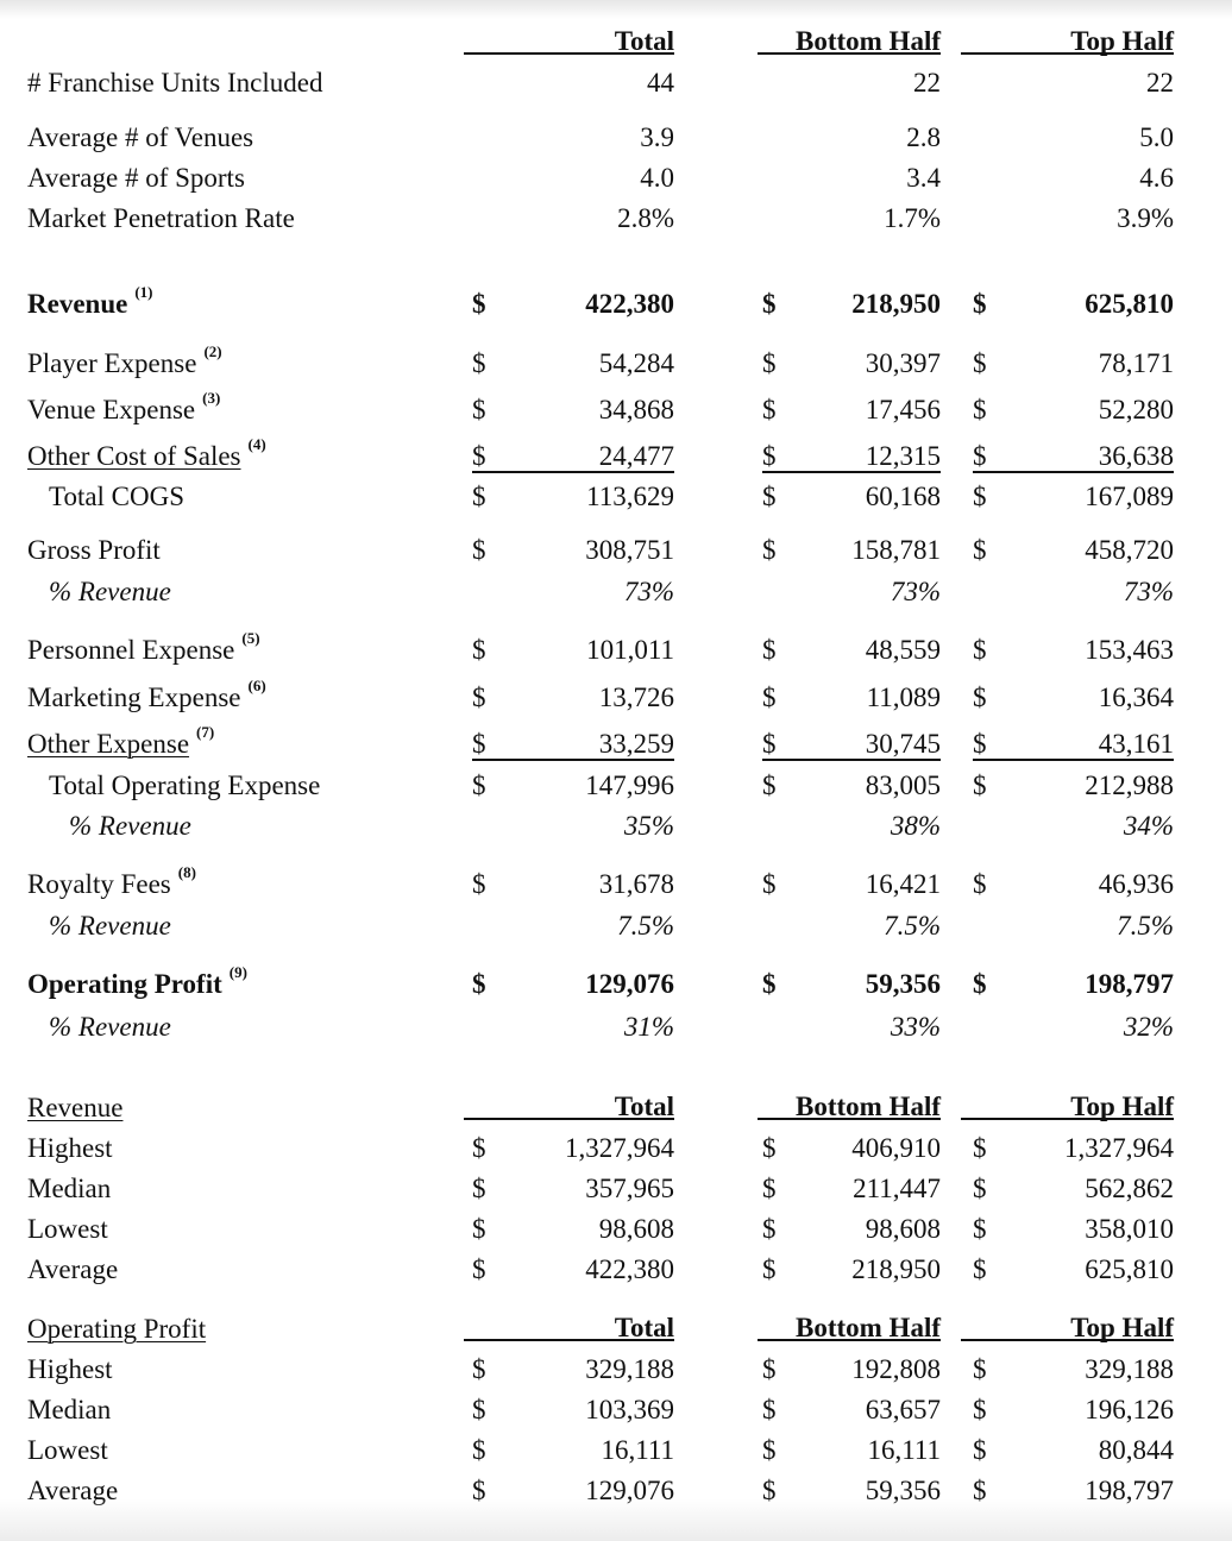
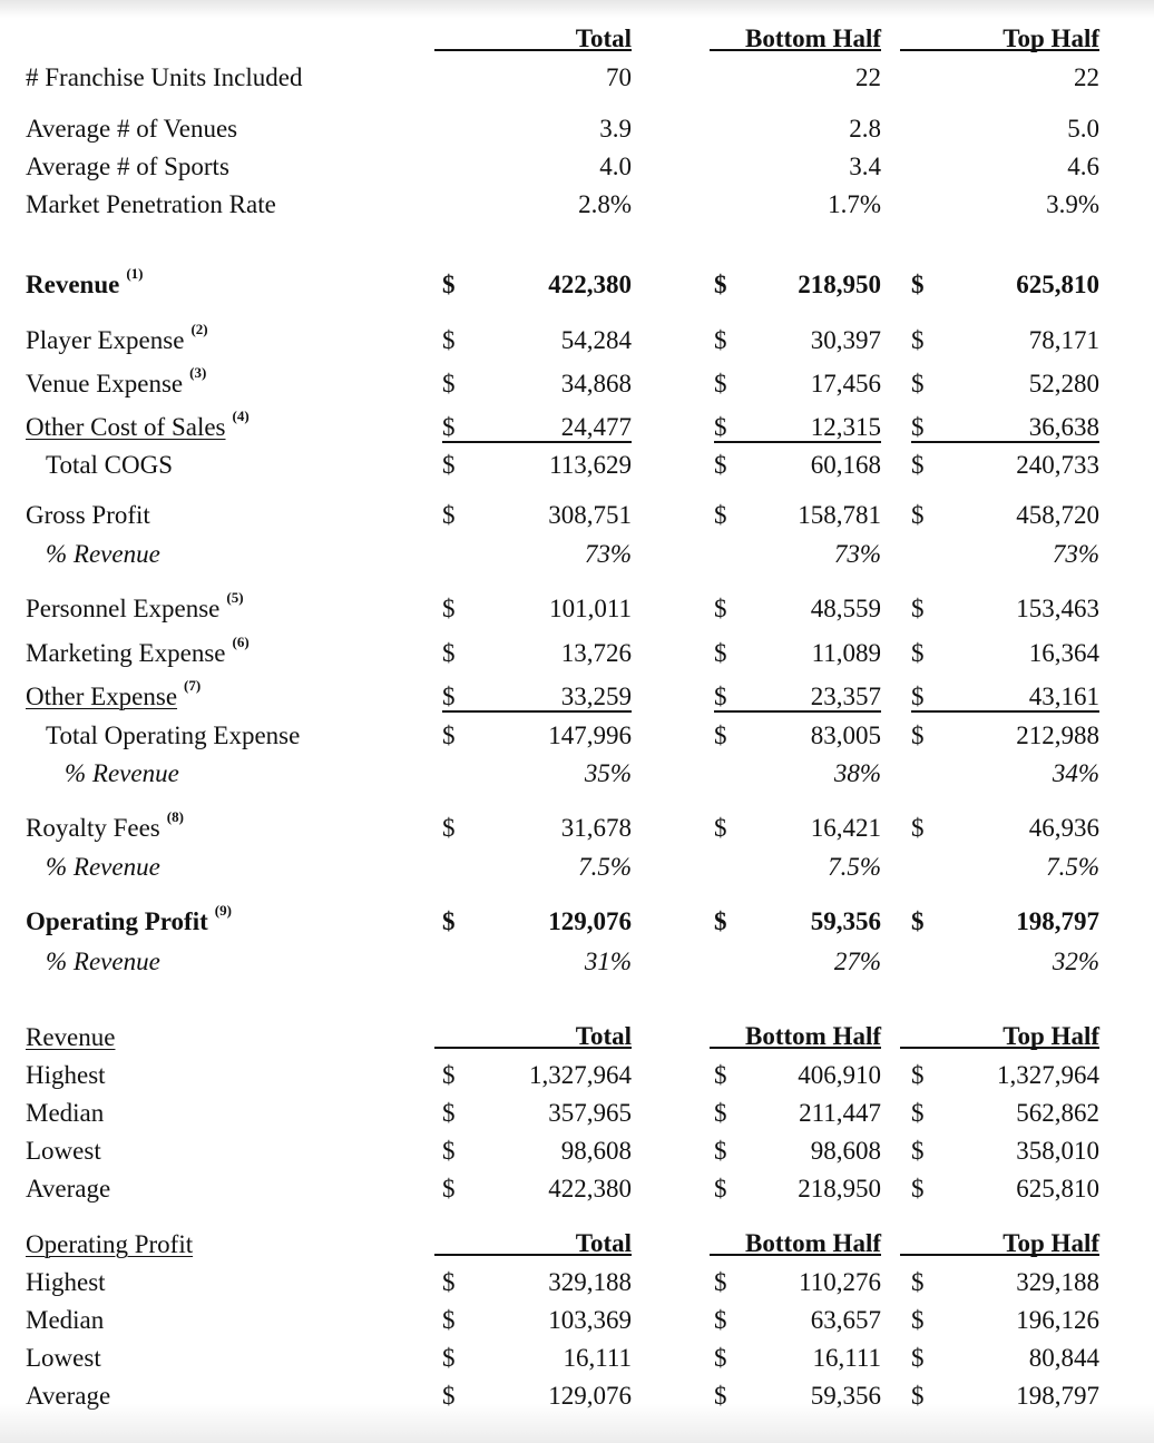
  Total
  Bottom Half
  Top Half
  # Franchise Units Included
- 44
+ 70
  22
  22
  Average # of Venues
  3.9
  2.8
  5.0
  Average # of Sports
  4.0
  3.4
  4.6
  Market Penetration Rate
  2.8%
  1.7%
  3.9%
  Revenue (1)
  $
  422,380
  $
  218,950
  $
  625,810
  Player Expense (2)
  $
  54,284
  $
  30,397
  $
  78,171
  Venue Expense (3)
  $
  34,868
  $
  17,456
  $
  52,280
  Other Cost of Sales (4)
  $
  24,477
  $
  12,315
  $
  36,638
  Total COGS
  $
  113,629
  $
  60,168
  $
- 167,089
+ 240,733
  Gross Profit
  $
  308,751
  $
  158,781
  $
  458,720
  % Revenue
  73%
  73%
  73%
  Personnel Expense (5)
  $
  101,011
  $
  48,559
  $
  153,463
  Marketing Expense (6)
  $
  13,726
  $
  11,089
  $
  16,364
  Other Expense (7)
  $
  33,259
  $
- 30,745
+ 23,357
  $
  43,161
  Total Operating Expense
  $
  147,996
  $
  83,005
  $
  212,988
  % Revenue
  35%
  38%
  34%
  Royalty Fees (8)
  $
  31,678
  $
  16,421
  $
  46,936
  % Revenue
  7.5%
  7.5%
  7.5%
  Operating Profit (9)
  $
  129,076
  $
  59,356
  $
  198,797
  % Revenue
  31%
- 33%
+ 27%
  32%
  Revenue
  Total
  Bottom Half
  Top Half
  Highest
  $
  1,327,964
  $
  406,910
  $
  1,327,964
  Median
  $
  357,965
  $
  211,447
  $
  562,862
  Lowest
  $
  98,608
  $
  98,608
  $
  358,010
  Average
  $
  422,380
  $
  218,950
  $
  625,810
  Operating Profit
  Total
  Bottom Half
  Top Half
  Highest
  $
  329,188
  $
- 192,808
+ 110,276
  $
  329,188
  Median
  $
  103,369
  $
  63,657
  $
  196,126
  Lowest
  $
  16,111
  $
  16,111
  $
  80,844
  Average
  $
  129,076
  $
  59,356
  $
  198,797
